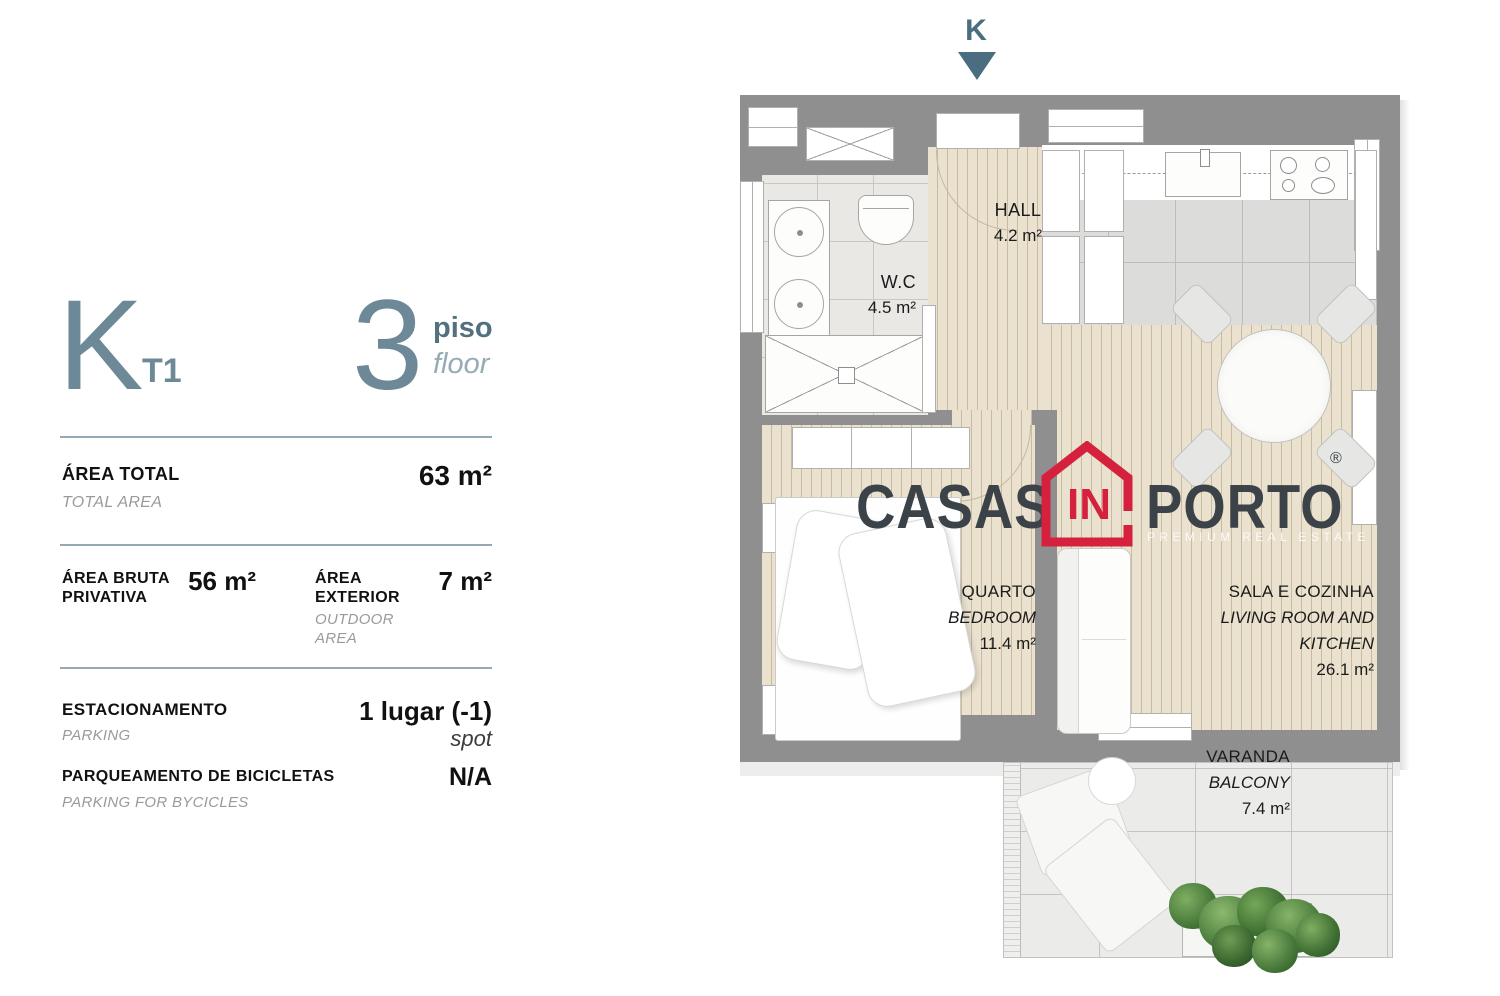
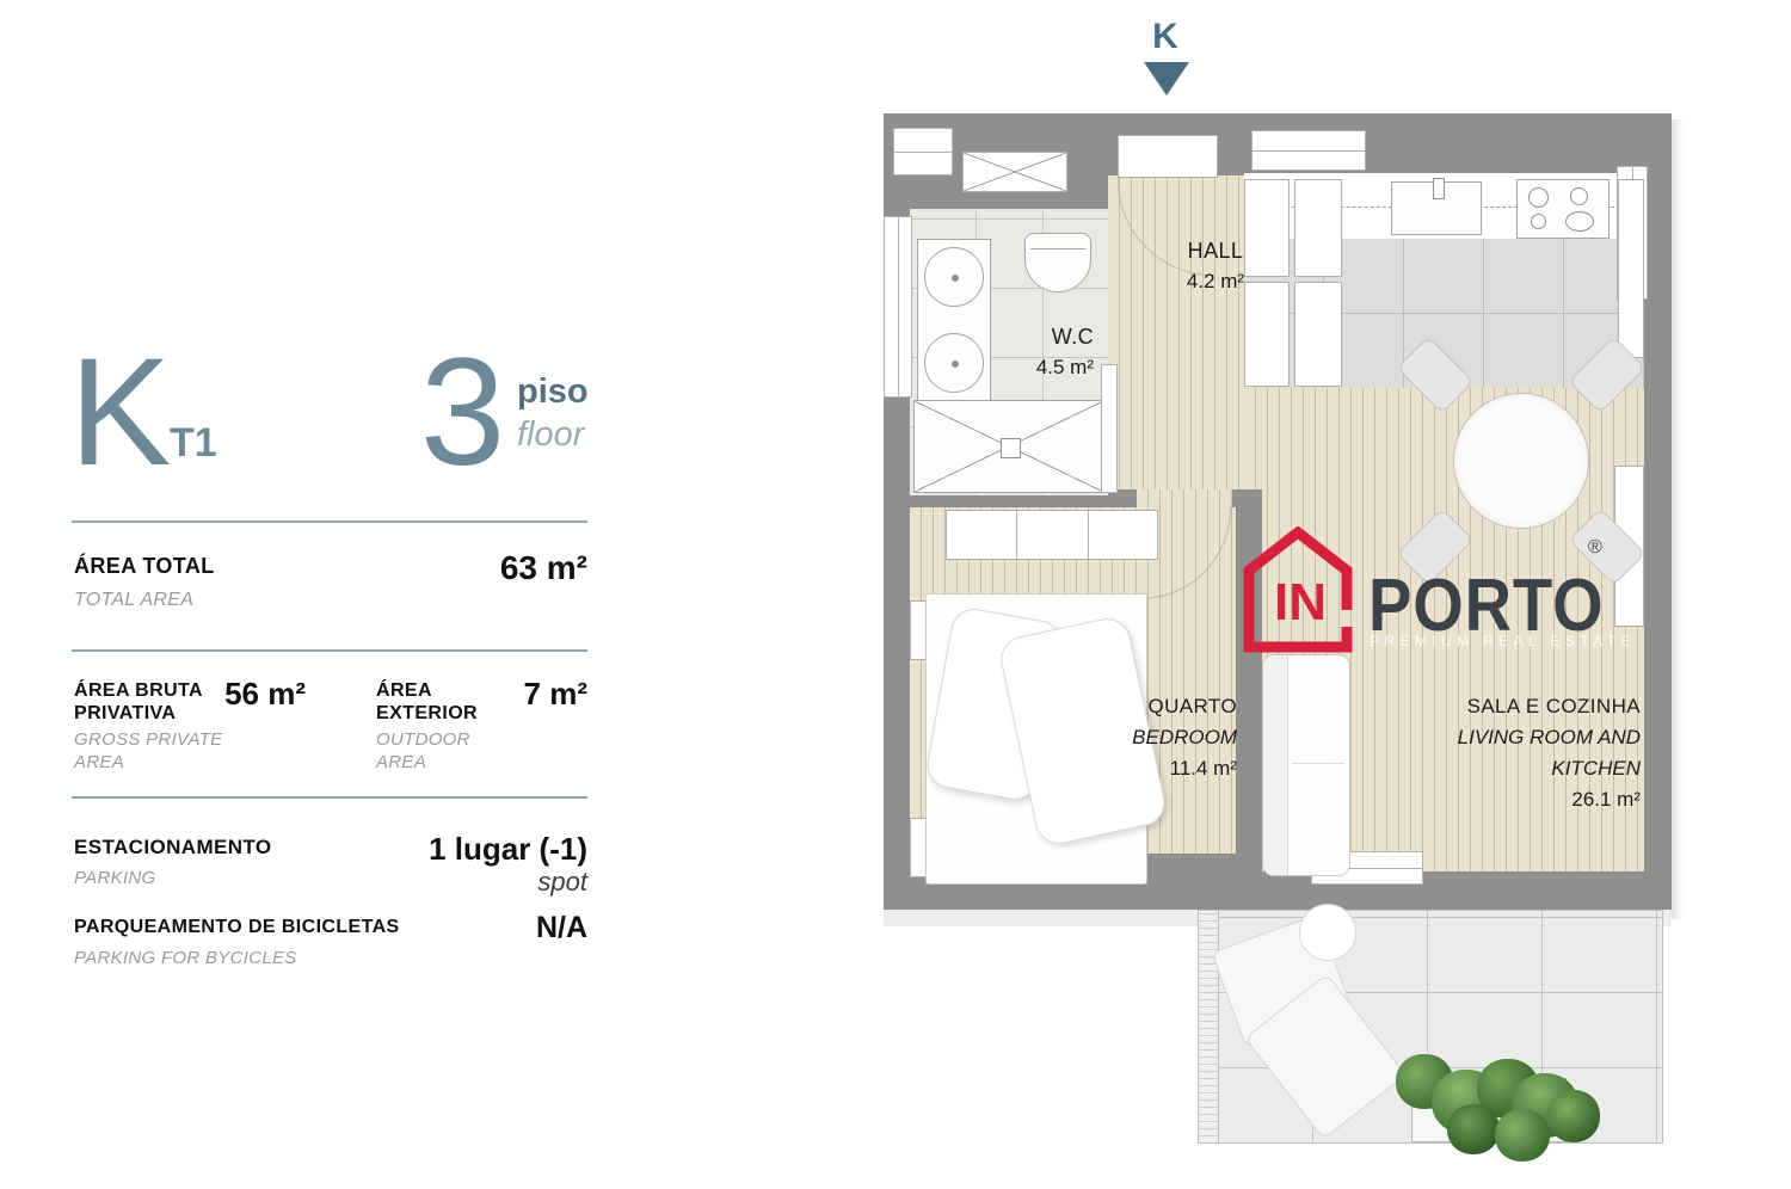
  K
  T1
  3
  piso
  floor
  ÁREA TOTAL
  TOTAL AREA
  63 m²
  ÁREA BRUTA PRIVATIVA
  56 m²
+ GROSS PRIVATE AREA
  ÁREA EXTERIOR
  7 m²
  OUTDOOR AREA
  ESTACIONAMENTO
  PARKING
  1 lugar (-1)
  spot
  PARQUEAMENTO DE BICICLETAS
  PARKING FOR BYCICLES
  N/A
  K
  HALL
  4.2 m²
  W.C
  4.5 m²
  QUARTO
  BEDROOM
  11.4 m²
  SALA E COZINHA
  LIVING ROOM AND KITCHEN
  26.1 m²
- VARANDA
- BALCONY
- 7.4 m²
- CASAS
  IN
  PORTO
  ®
  PREMIUM REAL ESTATE
